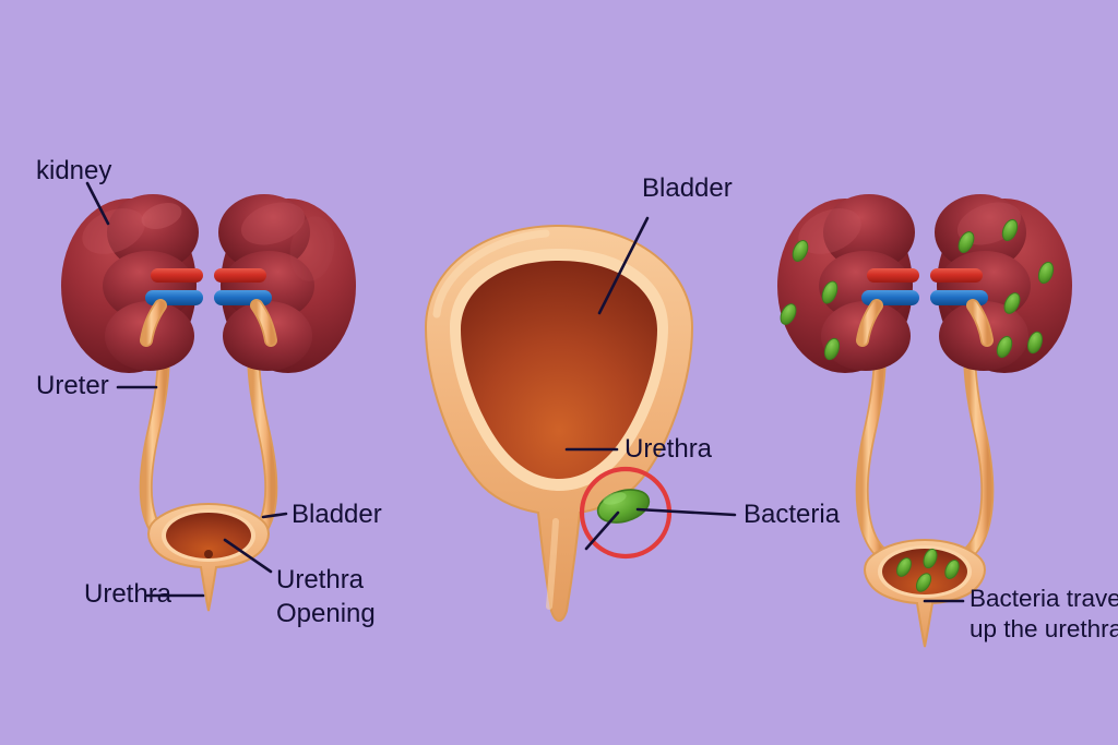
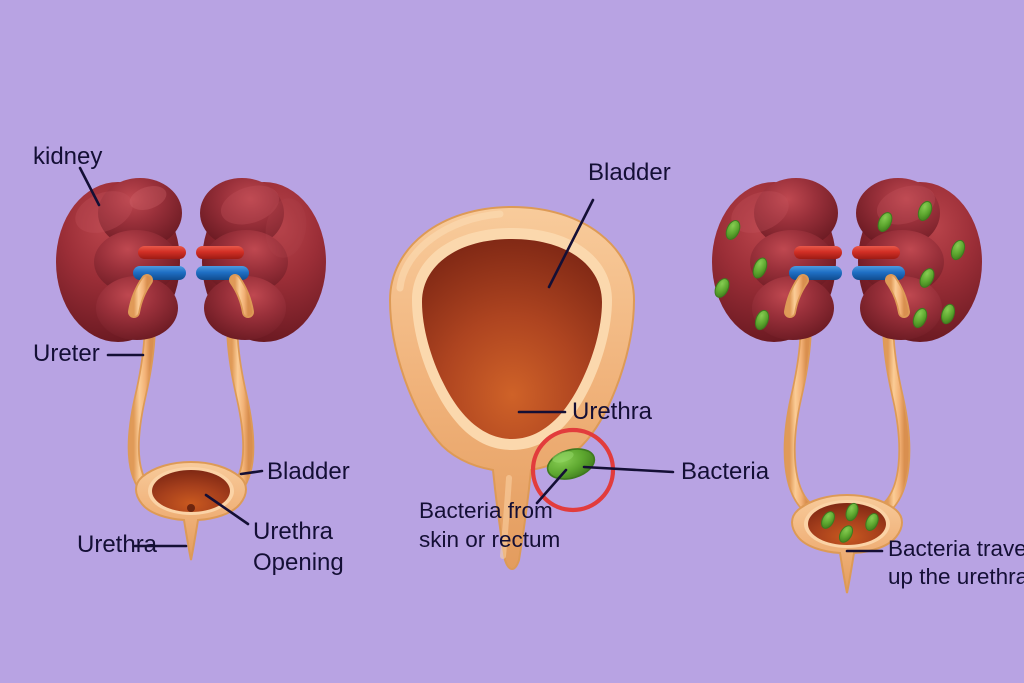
  kidney
  Ureter
  Bladder
  Urethra
  Urethra
  Opening
  Bladder
  Urethra
  Bacteria
+ Bacteria from
+ skin or rectum
  Bacteria trave
  up the urethra
